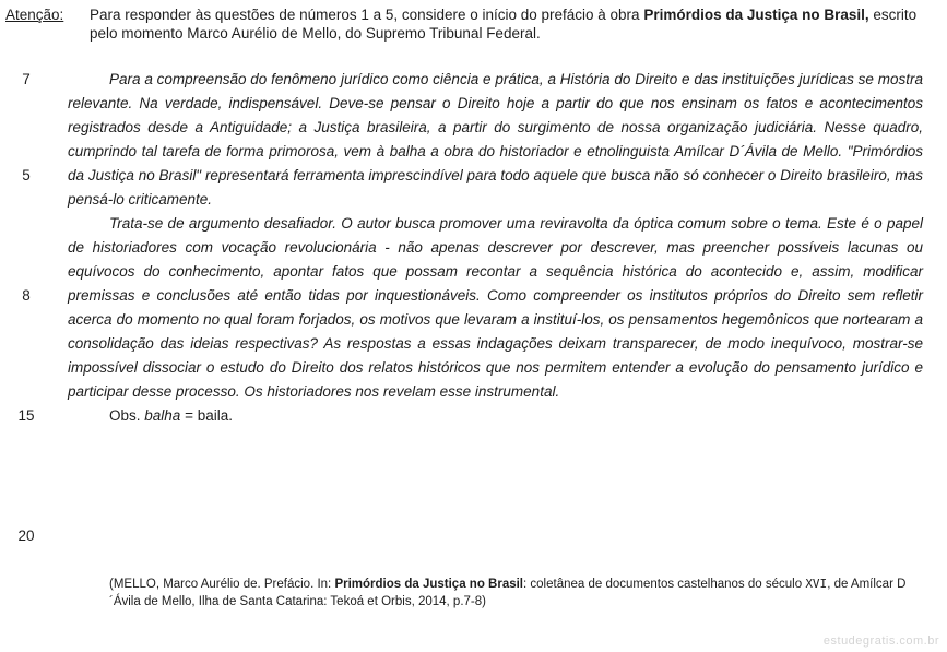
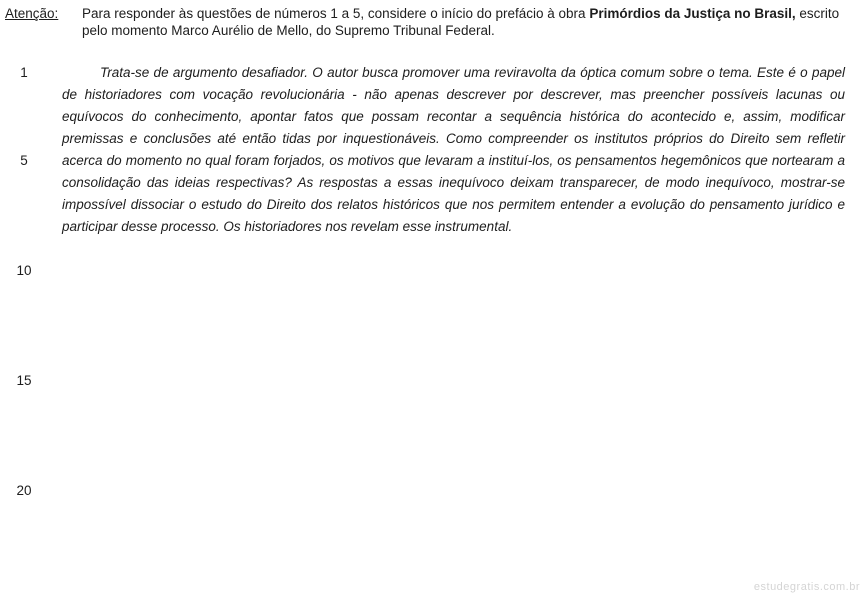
  Atenção:
  Para responder às questões de números 1 a 5, considere o início do prefácio à obra Primórdios da Justiça no Brasil, escrito pelo momento Marco Aurélio de Mello, do Supremo Tribunal Federal.
- 7
+ 1
  5
- 8
+ 10
  15
  20
- Para a compreensão do fenômeno jurídico como ciência e prática, a História do Direito e das instituições jurídicas se mostra relevante. Na verdade, indispensável. Deve-se pensar o Direito hoje a partir do que nos ensinam os fatos e acontecimentos registrados desde a Antiguidade; a Justiça brasileira, a partir do surgimento de nossa organização judiciária. Nesse quadro, cumprindo tal tarefa de forma primorosa, vem à balha a obra do historiador e etnolinguista Amílcar D´Ávila de Mello. "Primórdios da Justiça no Brasil" representará ferramenta imprescindível para todo aquele que busca não só conhecer o Direito brasileiro, mas pensá-lo criticamente.
- Trata-se de argumento desafiador. O autor busca promover uma reviravolta da óptica comum sobre o tema. Este é o papel de historiadores com vocação revolucionária - não apenas descrever por descrever, mas preencher possíveis lacunas ou equívocos do conhecimento, apontar fatos que possam recontar a sequência histórica do acontecido e, assim, modificar premissas e conclusões até então tidas por inquestionáveis. Como compreender os institutos próprios do Direito sem refletir acerca do momento no qual foram forjados, os motivos que levaram a instituí-los, os pensamentos hegemônicos que nortearam a consolidação das ideias respectivas? As respostas a essas indagações deixam transparecer, de modo inequívoco, mostrar-se impossível dissociar o estudo do Direito dos relatos históricos que nos permitem entender a evolução do pensamento jurídico e participar desse processo. Os historiadores nos revelam esse instrumental.
+ Trata-se de argumento desafiador. O autor busca promover uma reviravolta da óptica comum sobre o tema. Este é o papel de historiadores com vocação revolucionária - não apenas descrever por descrever, mas preencher possíveis lacunas ou equívocos do conhecimento, apontar fatos que possam recontar a sequência histórica do acontecido e, assim, modificar premissas e conclusões até então tidas por inquestionáveis. Como compreender os institutos próprios do Direito sem refletir acerca do momento no qual foram forjados, os motivos que levaram a instituí-los, os pensamentos hegemônicos que nortearam a consolidação das ideias respectivas? As respostas a essas inequívoco deixam transparecer, de modo inequívoco, mostrar-se impossível dissociar o estudo do Direito dos relatos históricos que nos permitem entender a evolução do pensamento jurídico e participar desse processo. Os historiadores nos revelam esse instrumental.
- Obs. balha = baila.
- (MELLO, Marco Aurélio de. Prefácio. In: Primórdios da Justiça no Brasil: coletânea de documentos castelhanos do século XVI, de Amílcar D´Ávila de Mello, Ilha de Santa Catarina: Tekoá et Orbis, 2014, p.7-8)
  estudegratis.com.br
